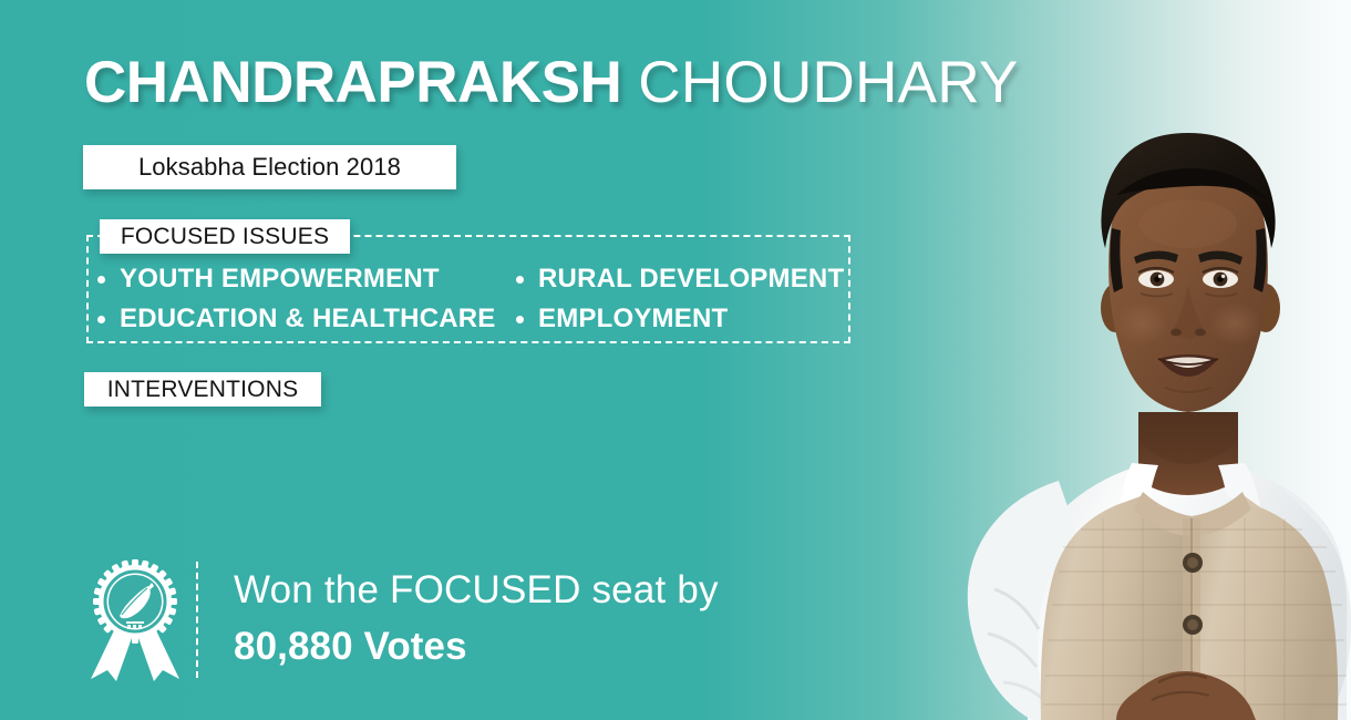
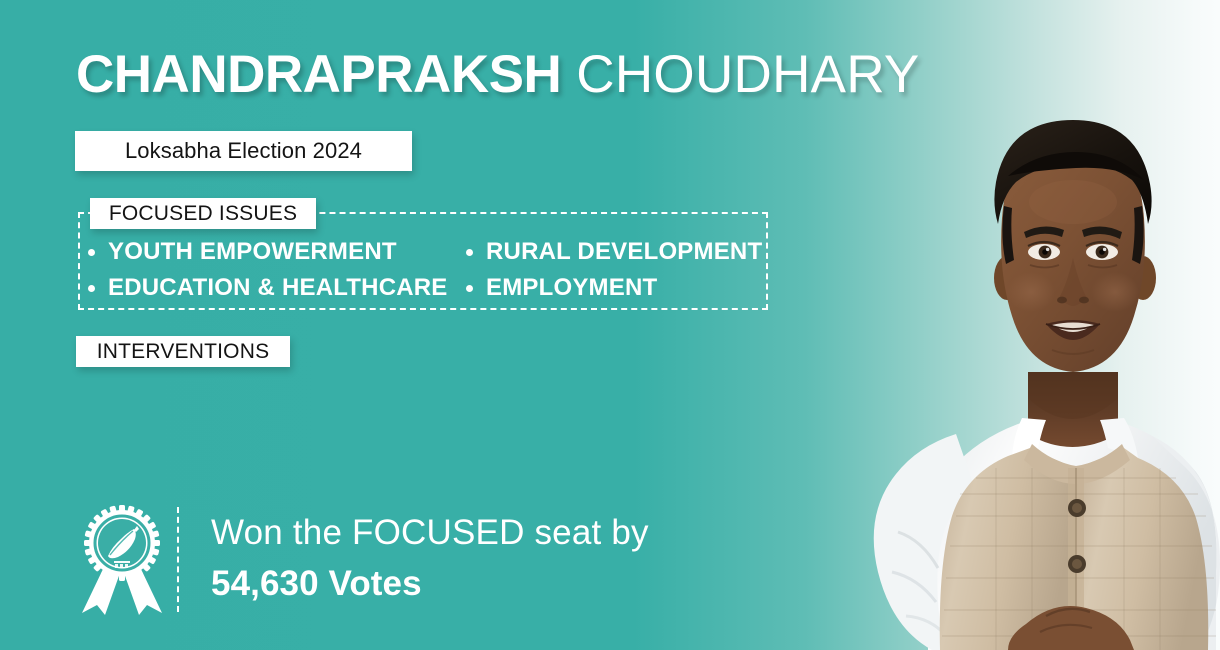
  CHANDRAPRAKSH CHOUDHARY
- Loksabha Election 2018
+ Loksabha Election 2024
  FOCUSED ISSUES
  YOUTH EMPOWERMENT
  RURAL DEVELOPMENT
  EDUCATION & HEALTHCARE
  EMPLOYMENT
  INTERVENTIONS
  Won the FOCUSED seat by
- 80,880 Votes
+ 54,630 Votes
